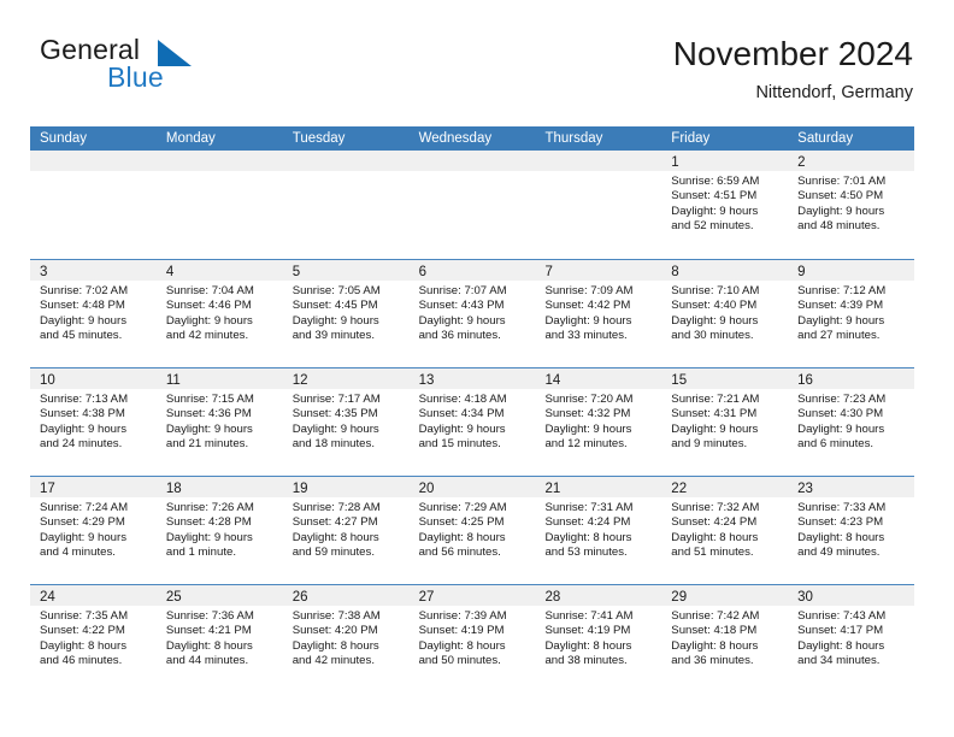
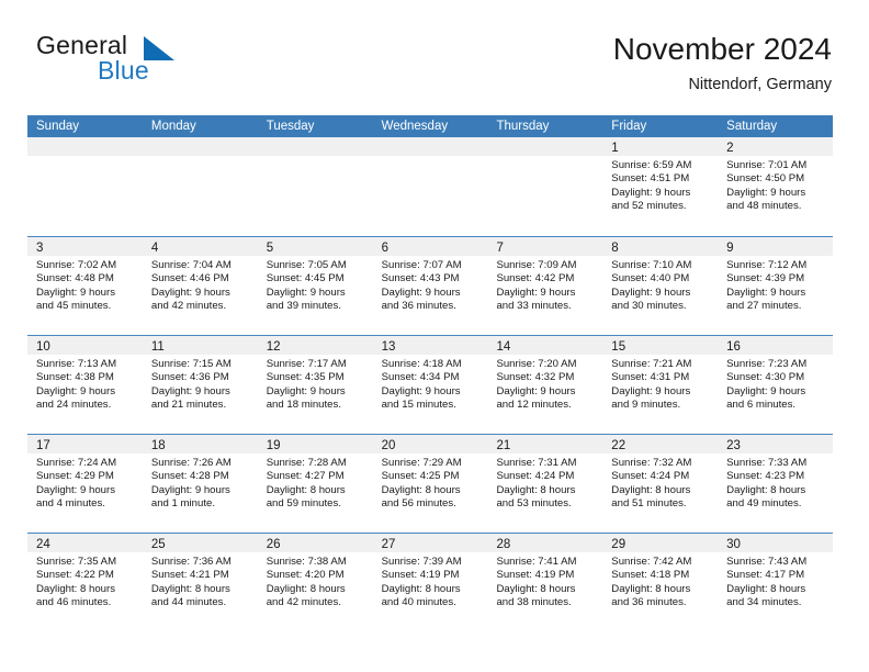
  General
  Blue
  November 2024
  Nittendorf, Germany
  Sunday
  Monday
  Tuesday
  Wednesday
  Thursday
  Friday
  Saturday
  1
  Sunrise: 6:59 AM
  Sunset: 4:51 PM
  Daylight: 9 hours
  and 52 minutes.
  2
  Sunrise: 7:01 AM
  Sunset: 4:50 PM
  Daylight: 9 hours
  and 48 minutes.
  3
  Sunrise: 7:02 AM
  Sunset: 4:48 PM
  Daylight: 9 hours
  and 45 minutes.
  4
  Sunrise: 7:04 AM
  Sunset: 4:46 PM
  Daylight: 9 hours
  and 42 minutes.
  5
  Sunrise: 7:05 AM
  Sunset: 4:45 PM
  Daylight: 9 hours
  and 39 minutes.
  6
  Sunrise: 7:07 AM
  Sunset: 4:43 PM
  Daylight: 9 hours
  and 36 minutes.
  7
  Sunrise: 7:09 AM
  Sunset: 4:42 PM
  Daylight: 9 hours
  and 33 minutes.
  8
  Sunrise: 7:10 AM
  Sunset: 4:40 PM
  Daylight: 9 hours
  and 30 minutes.
  9
  Sunrise: 7:12 AM
  Sunset: 4:39 PM
  Daylight: 9 hours
  and 27 minutes.
  10
  Sunrise: 7:13 AM
  Sunset: 4:38 PM
  Daylight: 9 hours
  and 24 minutes.
  11
  Sunrise: 7:15 AM
  Sunset: 4:36 PM
  Daylight: 9 hours
  and 21 minutes.
  12
  Sunrise: 7:17 AM
  Sunset: 4:35 PM
  Daylight: 9 hours
  and 18 minutes.
  13
  Sunrise: 4:18 AM
  Sunset: 4:34 PM
  Daylight: 9 hours
  and 15 minutes.
  14
  Sunrise: 7:20 AM
  Sunset: 4:32 PM
  Daylight: 9 hours
  and 12 minutes.
  15
  Sunrise: 7:21 AM
  Sunset: 4:31 PM
  Daylight: 9 hours
  and 9 minutes.
  16
  Sunrise: 7:23 AM
  Sunset: 4:30 PM
  Daylight: 9 hours
  and 6 minutes.
  17
  Sunrise: 7:24 AM
  Sunset: 4:29 PM
  Daylight: 9 hours
  and 4 minutes.
  18
  Sunrise: 7:26 AM
  Sunset: 4:28 PM
  Daylight: 9 hours
  and 1 minute.
  19
  Sunrise: 7:28 AM
  Sunset: 4:27 PM
  Daylight: 8 hours
  and 59 minutes.
  20
  Sunrise: 7:29 AM
  Sunset: 4:25 PM
  Daylight: 8 hours
  and 56 minutes.
  21
  Sunrise: 7:31 AM
  Sunset: 4:24 PM
  Daylight: 8 hours
  and 53 minutes.
  22
  Sunrise: 7:32 AM
  Sunset: 4:24 PM
  Daylight: 8 hours
  and 51 minutes.
  23
  Sunrise: 7:33 AM
  Sunset: 4:23 PM
  Daylight: 8 hours
  and 49 minutes.
  24
  Sunrise: 7:35 AM
  Sunset: 4:22 PM
  Daylight: 8 hours
  and 46 minutes.
  25
  Sunrise: 7:36 AM
  Sunset: 4:21 PM
  Daylight: 8 hours
  and 44 minutes.
  26
  Sunrise: 7:38 AM
  Sunset: 4:20 PM
  Daylight: 8 hours
  and 42 minutes.
  27
  Sunrise: 7:39 AM
  Sunset: 4:19 PM
  Daylight: 8 hours
- and 50 minutes.
+ and 40 minutes.
  28
  Sunrise: 7:41 AM
  Sunset: 4:19 PM
  Daylight: 8 hours
  and 38 minutes.
  29
  Sunrise: 7:42 AM
  Sunset: 4:18 PM
  Daylight: 8 hours
  and 36 minutes.
  30
  Sunrise: 7:43 AM
  Sunset: 4:17 PM
  Daylight: 8 hours
  and 34 minutes.
